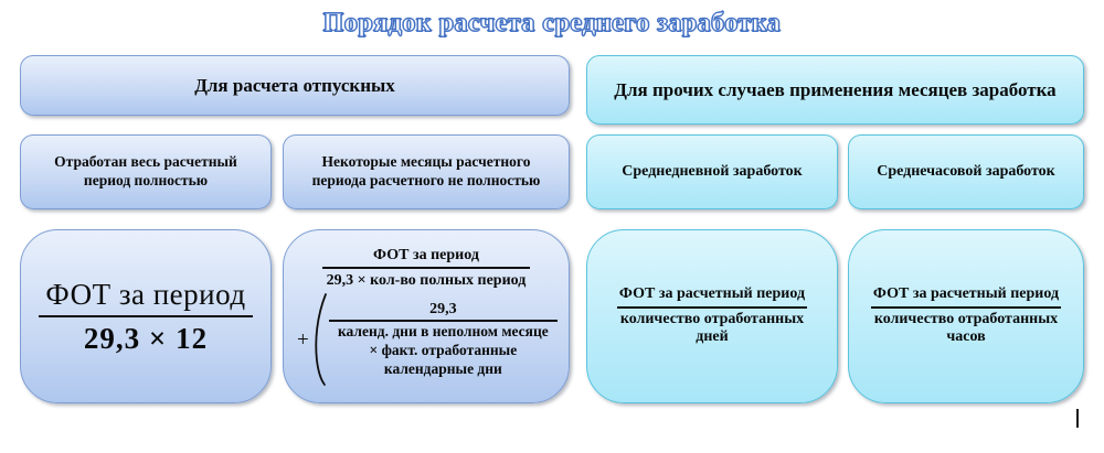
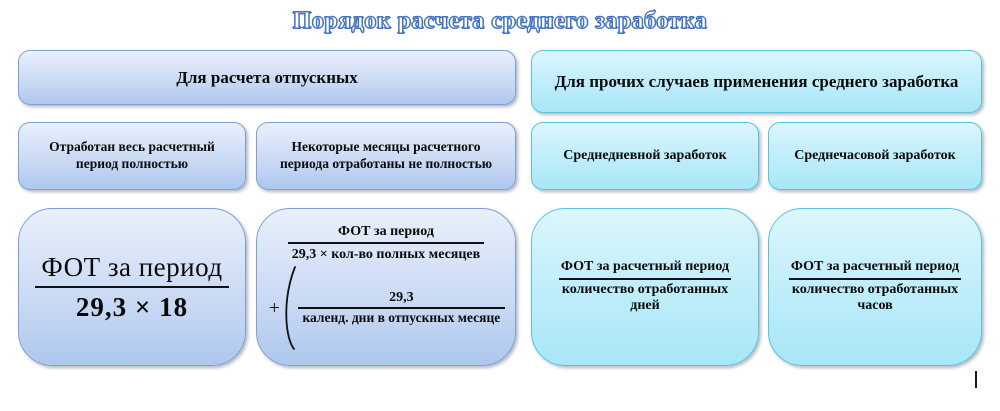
  Порядок расчета среднего заработка
  Для расчета отпускных
- Для прочих случаев применения месяцев заработка
+ Для прочих случаев применения среднего заработка
  Отработан весь расчетный период полностью
- Некоторые месяцы расчетного периода расчетного не полностью
+ Некоторые месяцы расчетного периода отработаны не полностью
  Среднедневной заработок
  Среднечасовой заработок
  ФОТ за период
- 29,3 × 12
+ 29,3 × 18
  ФОТ за период
- 29,3 × кол-во полных период
+ 29,3 × кол-во полных месяцев
  +
  29,3
- календ. дни в неполном месяце
+ календ. дни в отпускных месяце
- × факт. отработанные
- календарные дни
  ФОТ за расчетный период
  количество отработанных
  дней
  ФОТ за расчетный период
  количество отработанных
  часов
